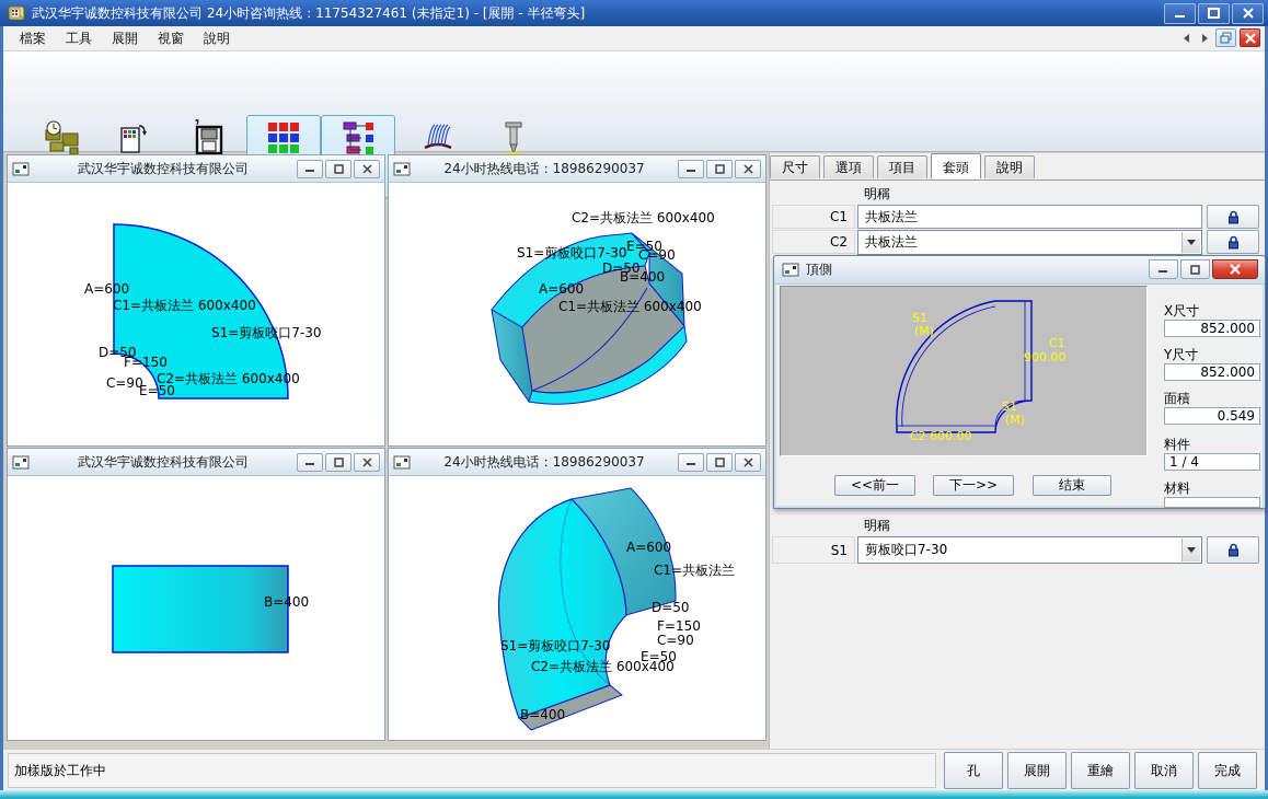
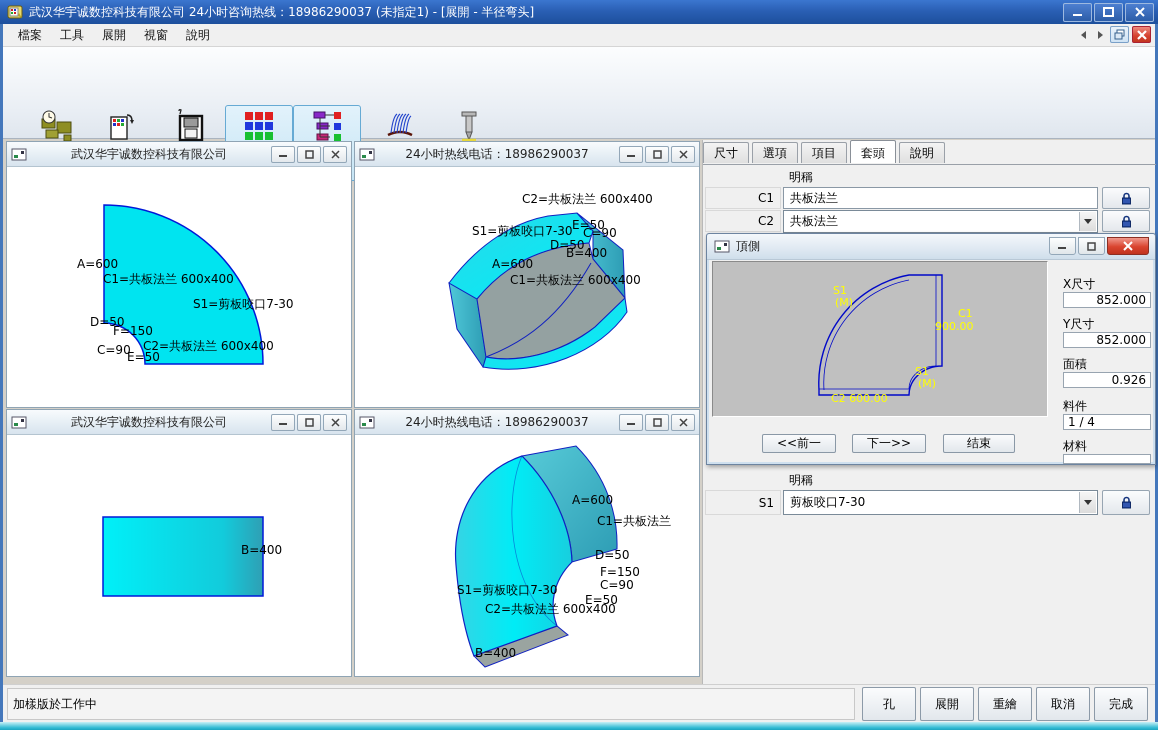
- 武汉华宇诚数控科技有限公司 24小时咨询热线：11754327461 (未指定1) - [展開 - 半径弯头]
+ 武汉华宇诚数控科技有限公司 24小时咨询热线：18986290037 (未指定1) - [展開 - 半径弯头]
  檔案
  工具
  展開
  視窗
  說明
  武汉华宇诚数控科技有限公司
  A=600
  C1=共板法兰 600x400
  S1=剪板咬口7-30
  D=50
  F=150
  C=90
  E=50
  C2=共板法兰 600x400
  24小时热线电话：18986290037
  C2=共板法兰 600x400
  S1=剪板咬口7-30
  E=50
  C=90
  D=50
  B=400
  A=600
  C1=共板法兰 600x400
  武汉华宇诚数控科技有限公司
  B=400
  24小时热线电话：18986290037
  A=600
  C1=共板法兰
  D=50
  F=150
  C=90
  S1=剪板咬口7-30
  E=50
  C2=共板法兰 600x400
  B=400
  尺寸
  選項
  項目
  套頭
  說明
  明稱
  C1
  共板法兰
  C2
  共板法兰
  頂側
  S1
  (M)
  C1
  900.00
  S1
  (M)
  C2 600.00
  X尺寸
  852.000
  Y尺寸
  852.000
  面積
- 0.549
+ 0.926
  料件
  1 / 4
  材料
  <<前一
  下一>>
  结束
  明稱
  S1
  剪板咬口7-30
  加樣版於工作中
  孔
  展開
  重繪
  取消
  完成
